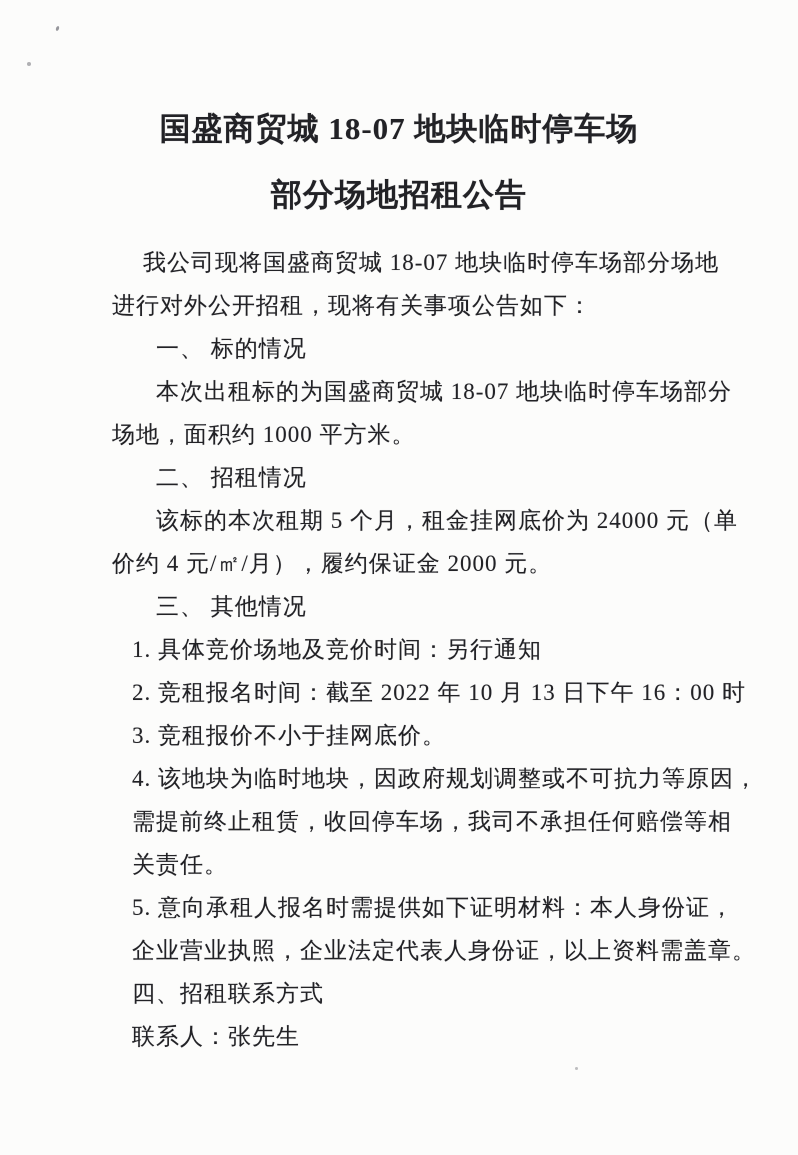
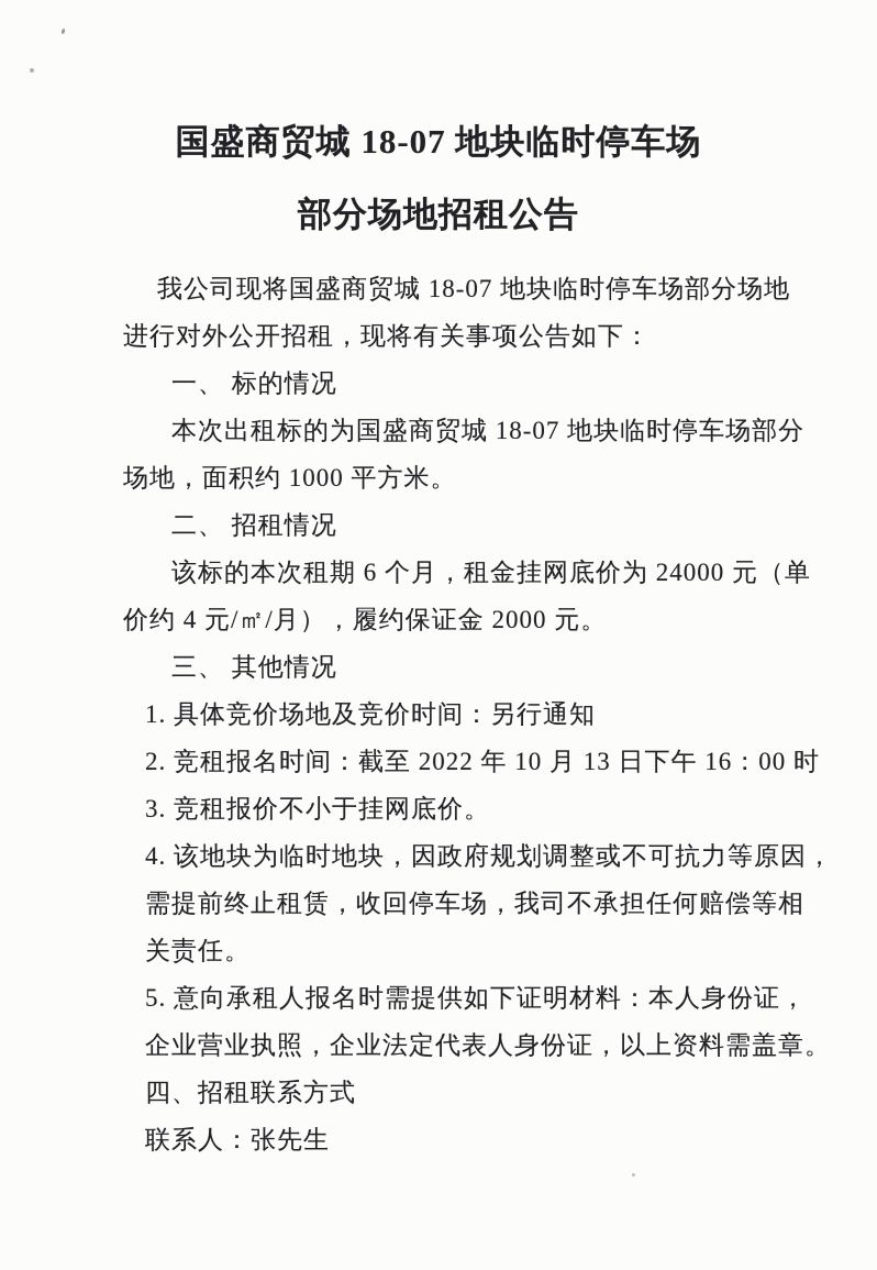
  国盛商贸城 18-07 地块临时停车场
  部分场地招租公告
  我公司现将国盛商贸城 18-07 地块临时停车场部分场地
  进行对外公开招租，现将有关事项公告如下：
  一、 标的情况
  本次出租标的为国盛商贸城 18-07 地块临时停车场部分
  场地，面积约 1000 平方米。
  二、 招租情况
- 该标的本次租期 5 个月，租金挂网底价为 24000 元（单
+ 该标的本次租期 6 个月，租金挂网底价为 24000 元（单
  价约 4 元/㎡/月），履约保证金 2000 元。
  三、 其他情况
  1. 具体竞价场地及竞价时间：另行通知
  2. 竞租报名时间：截至 2022 年 10 月 13 日下午 16：00 时
  3. 竞租报价不小于挂网底价。
  4. 该地块为临时地块，因政府规划调整或不可抗力等原因，
  需提前终止租赁，收回停车场，我司不承担任何赔偿等相
  关责任。
  5. 意向承租人报名时需提供如下证明材料：本人身份证，
  企业营业执照，企业法定代表人身份证，以上资料需盖章。
  四、招租联系方式
  联系人：张先生
